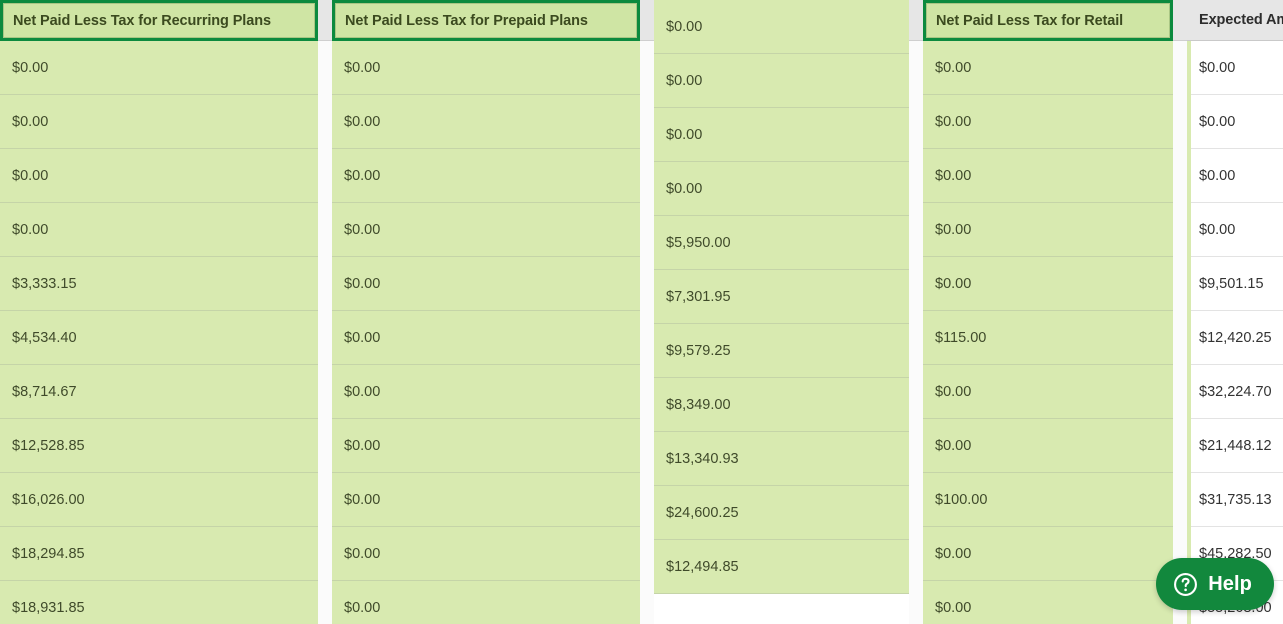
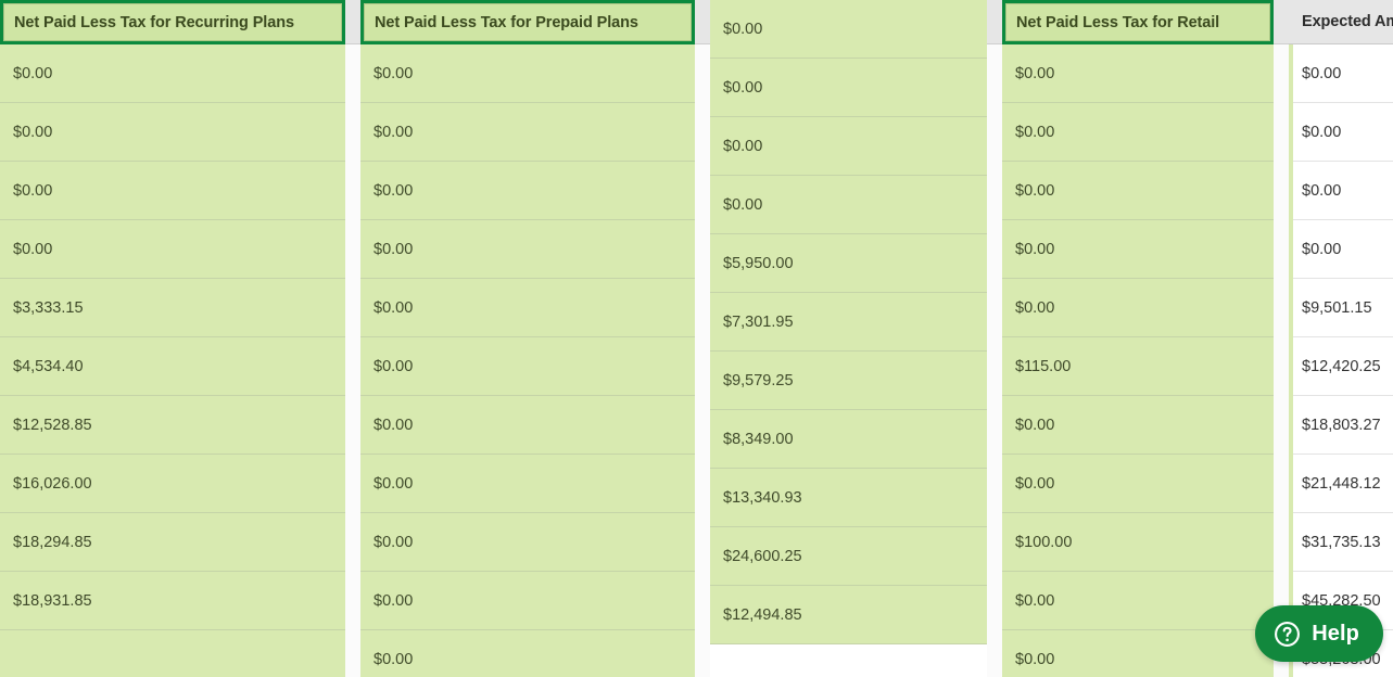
  Net Paid Less Tax for Recurring Plans
  $0.00
  $0.00
  $0.00
  $0.00
  $3,333.15
  $4,534.40
- $8,714.67
  $12,528.85
  $16,026.00
  $18,294.85
  $18,931.85
  Net Paid Less Tax for Prepaid Plans
  $0.00
  $0.00
  $0.00
  $0.00
  $0.00
  $0.00
  $0.00
  $0.00
  $0.00
  $0.00
  $0.00
  $0.00
  $0.00
  $0.00
  $0.00
  $5,950.00
  $7,301.95
  $9,579.25
  $8,349.00
  $13,340.93
  $24,600.25
  $12,494.85
  Net Paid Less Tax for Retail
  $0.00
  $0.00
  $0.00
  $0.00
  $0.00
  $115.00
  $0.00
  $0.00
  $100.00
  $0.00
  $0.00
  Expected A
  $0.00
  $0.00
  $0.00
  $0.00
  $9,501.15
  $12,420.25
- $32,224.70
+ $18,803.27
  $21,448.12
  $31,735.13
  $45,282.50
  Help
